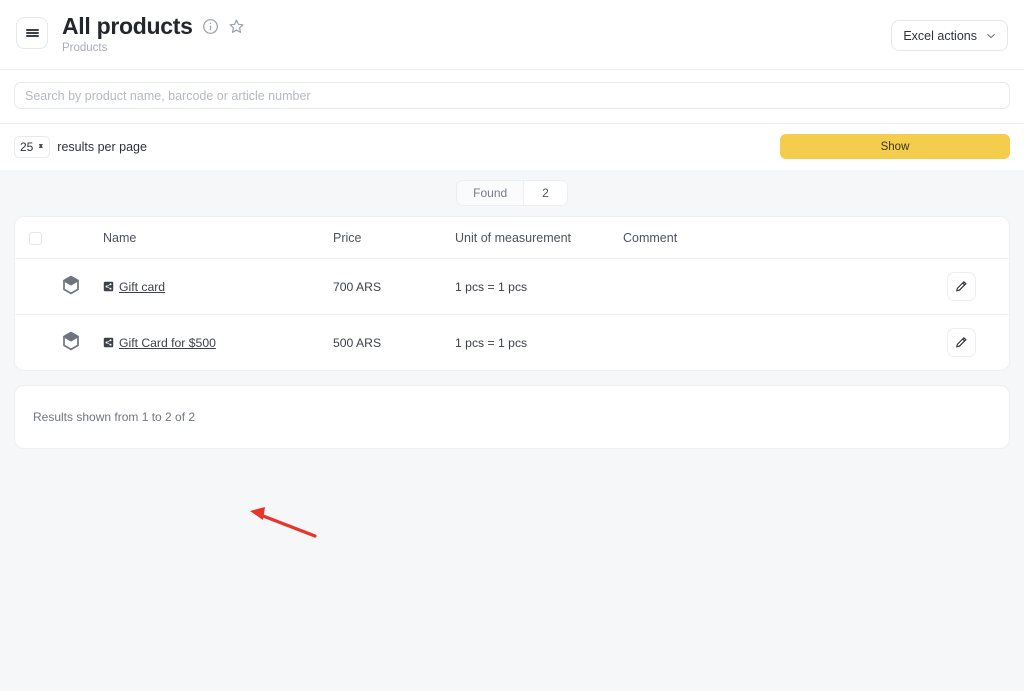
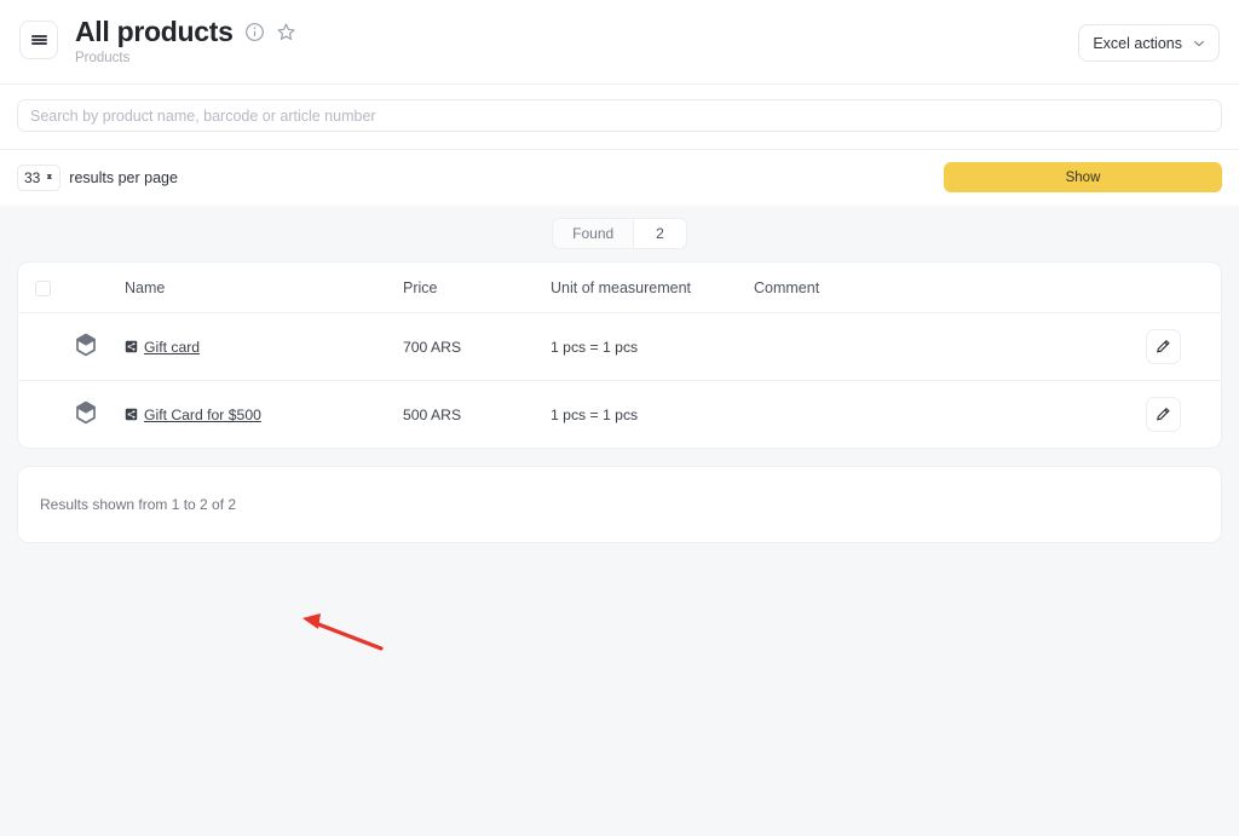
  All products
  Products
  Excel actions
  Search by product name, barcode or article number
- 25
+ 33
  results per page
  Show
  Found
  2
  		Name	Price	Unit of measurement	Comment
  		Gift card	700 ARS	1 pcs = 1 pcs
  		Gift Card for $500	500 ARS	1 pcs = 1 pcs
  Results shown from 1 to 2 of 2
